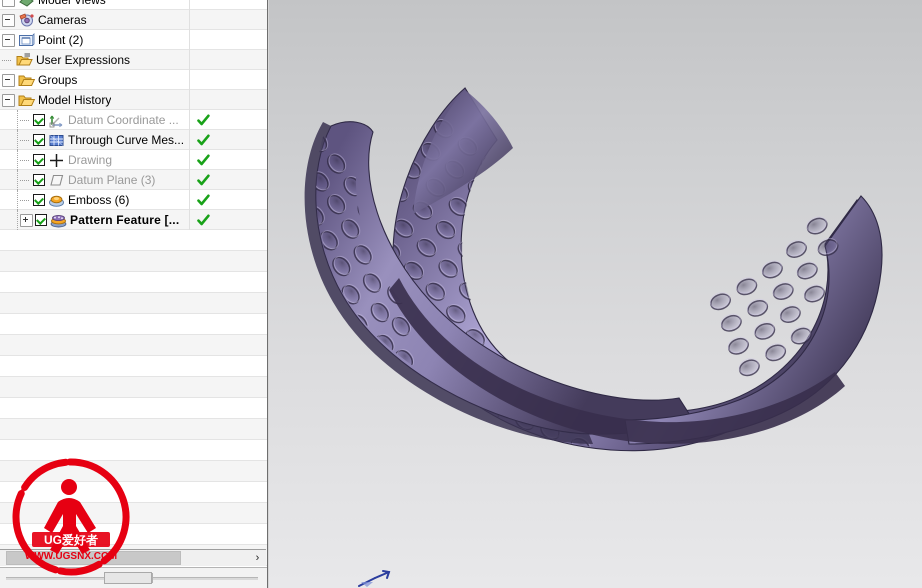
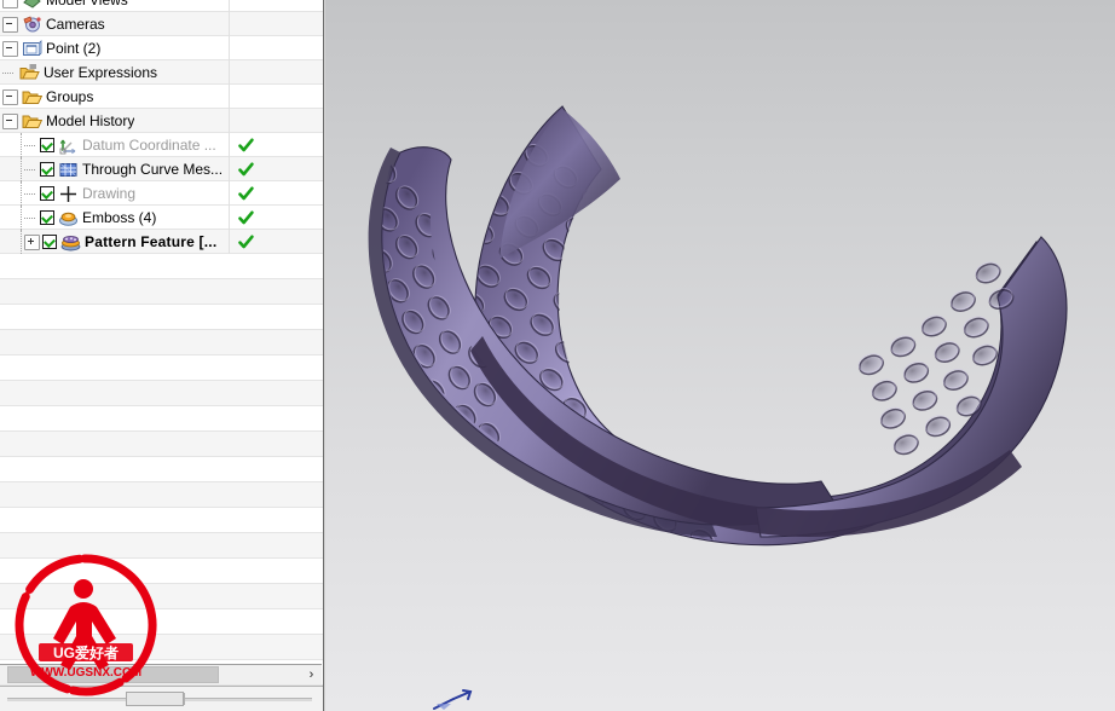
  Model Views
  Cameras
  Point (2)
  User Expressions
  Groups
  Model History
  Datum Coordinate ...
  Through Curve Mes...
  Drawing
- Datum Plane (3)
- Emboss (6)
+ Emboss (4)
  Pattern Feature [...
  ›
  UG爱好者
  WWW.UGSNX.COM
